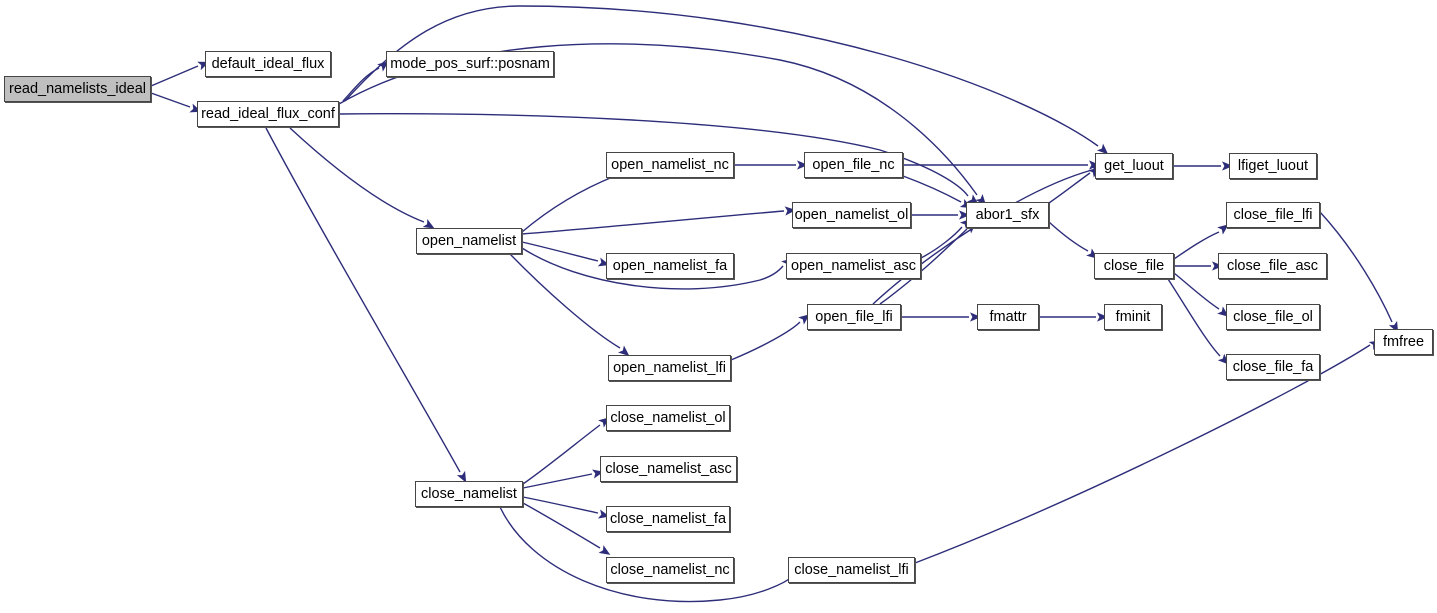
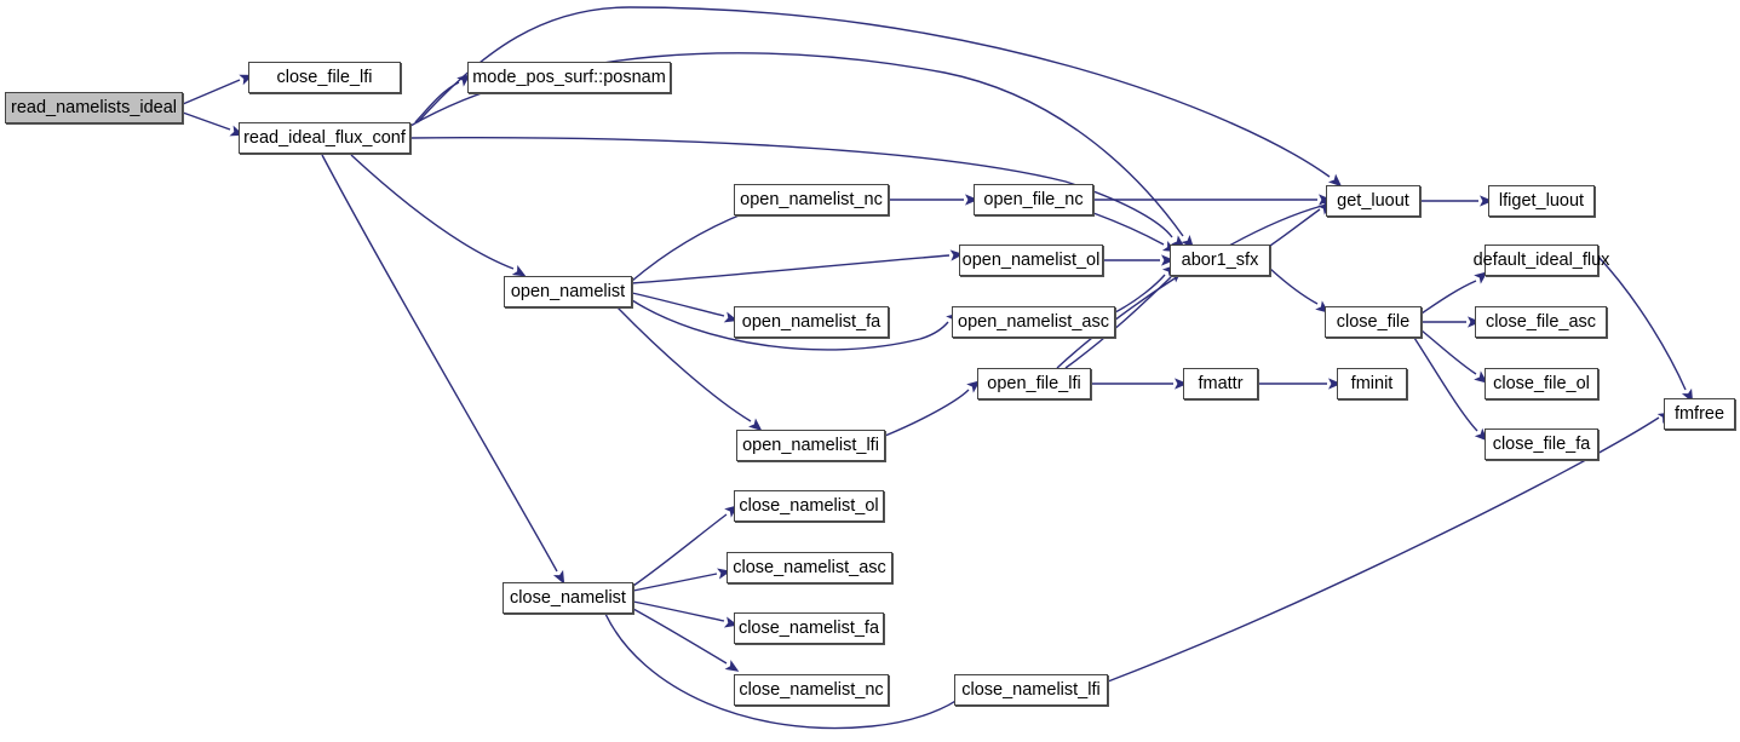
  read_namelists_ideal
- default_ideal_flux
+ close_file_lfi
  read_ideal_flux_conf
  mode_pos_surf::posnam
  open_namelist
  open_namelist_nc
  open_namelist_fa
  open_namelist_lfi
  open_namelist_ol
  open_namelist_asc
  open_file_nc
  open_file_lfi
  abor1_sfx
  fmattr
  fminit
  get_luout
  lfiget_luout
  close_file
- close_file_lfi
+ default_ideal_flux
  close_file_asc
  close_file_ol
  close_file_fa
  fmfree
  close_namelist
  close_namelist_ol
  close_namelist_asc
  close_namelist_fa
  close_namelist_nc
  close_namelist_lfi
